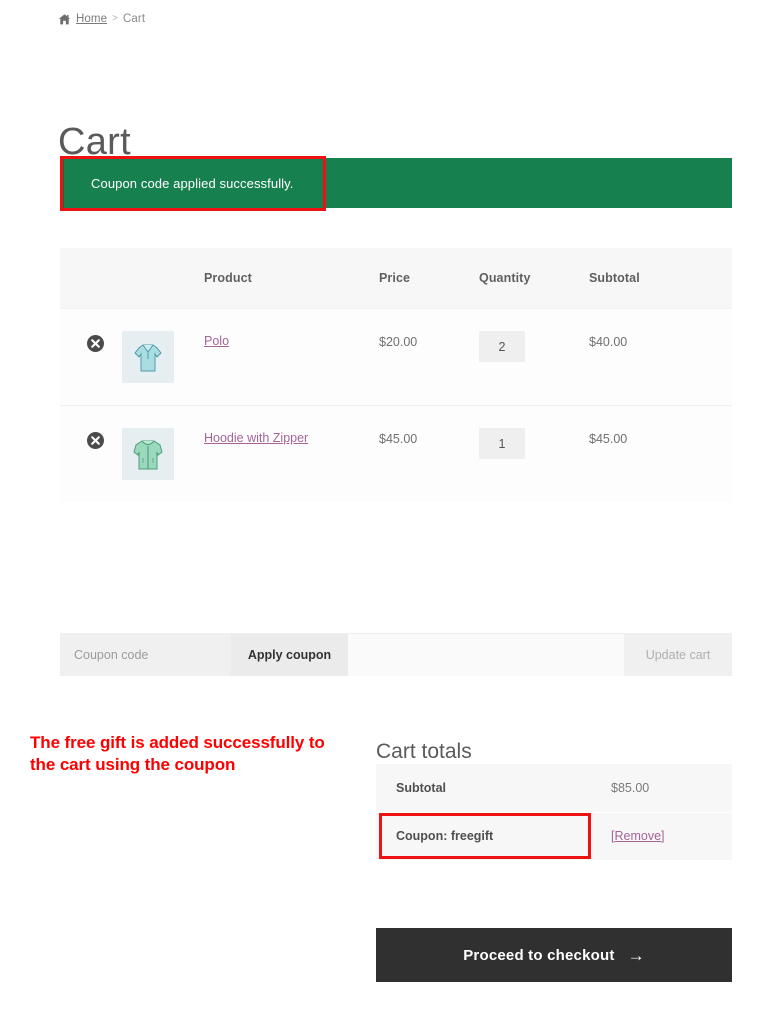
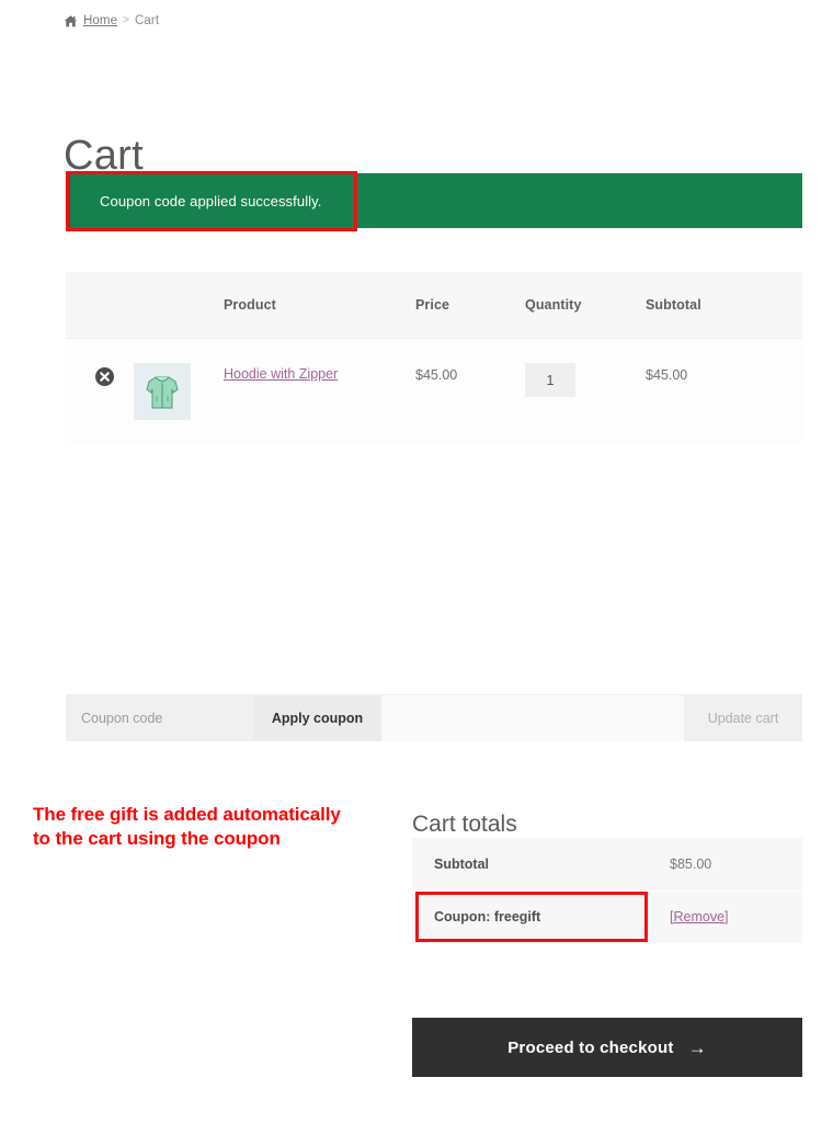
  Home
  >
  Cart
  Cart
  Coupon code applied successfully.
  		Product	Price	Quantity	Subtotal
- 		Polo	$20.00	2	$40.00
  		Hoodie with Zipper	$45.00	1	$45.00
  Coupon code
  Apply coupon
  Update cart
  Cart totals
  Subtotal	$85.00
  Coupon: freegift	[Remove]
  Proceed to checkout
  →
- The free gift is added successfully to the cart using the coupon
+ The free gift is added automatically to the cart using the coupon
